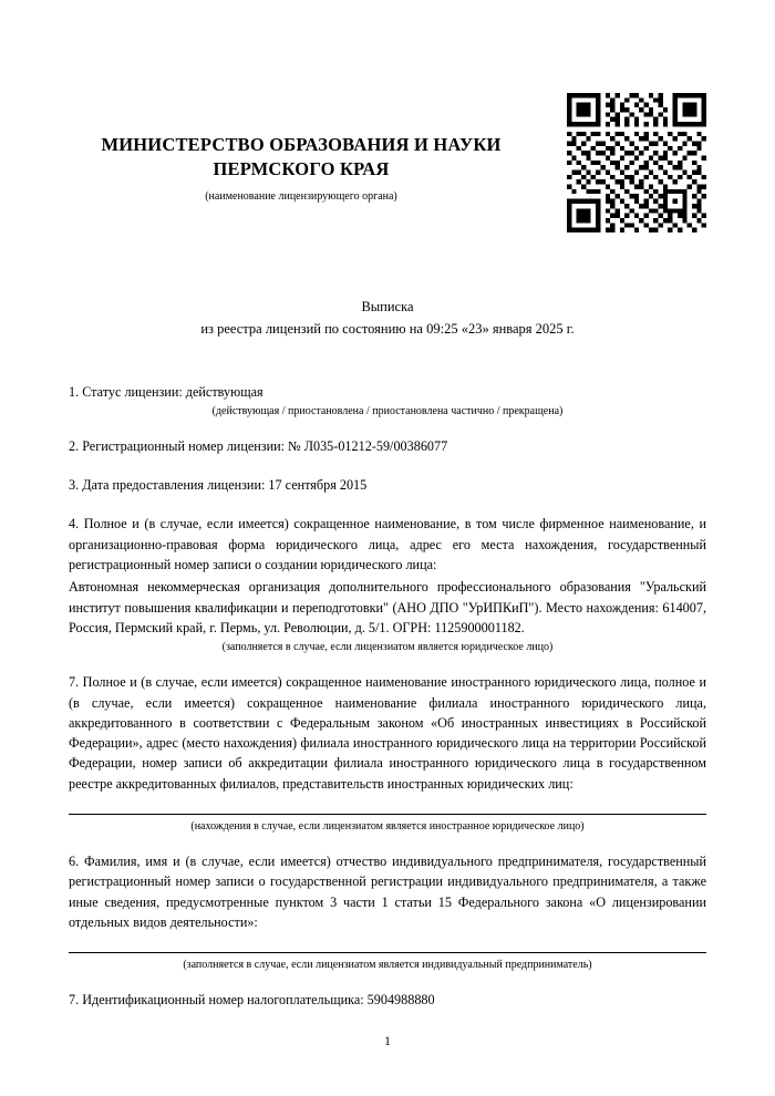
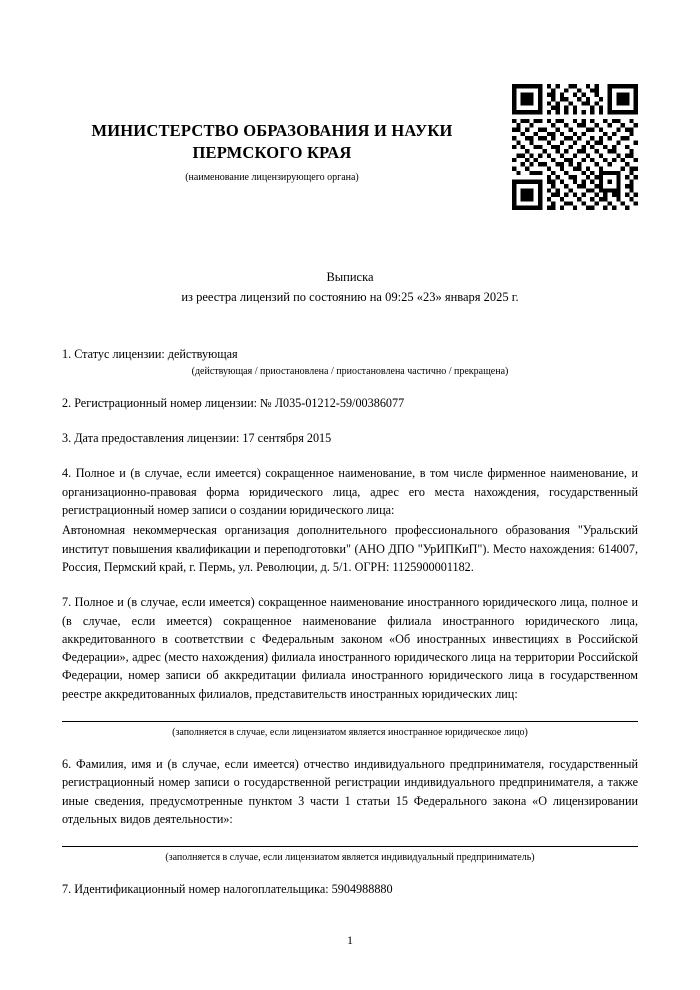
  МИНИСТЕРСТВО ОБРАЗОВАНИЯ И НАУКИ
  ПЕРМСКОГО КРАЯ
  (наименование лицензирующего органа)
  Выписка
  из реестра лицензий по состоянию на 09:25 «23» января 2025 г.
  1. Статус лицензии: действующая
  (действующая / приостановлена / приостановлена частично / прекращена)
  2. Регистрационный номер лицензии: № Л035-01212-59/00386077
  3. Дата предоставления лицензии: 17 сентября 2015
  4. Полное и (в случае, если имеется) сокращенное наименование, в том числе фирменное наименование, и организационно-правовая форма юридического лица, адрес его места нахождения, государственный регистрационный номер записи о создании юридического лица:
  Автономная некоммерческая организация дополнительного профессионального образования "Уральский институт повышения квалификации и переподготовки" (АНО ДПО "УрИПКиП"). Место нахождения: 614007, Россия, Пермский край, г. Пермь, ул. Революции, д. 5/1. ОГРН: 1125900001182.
- (заполняется в случае, если лицензиатом является юридическое лицо)
  7. Полное и (в случае, если имеется) сокращенное наименование иностранного юридического лица, полное и (в случае, если имеется) сокращенное наименование филиала иностранного юридического лица, аккредитованного в соответствии с Федеральным законом «Об иностранных инвестициях в Российской Федерации», адрес (место нахождения) филиала иностранного юридического лица на территории Российской Федерации, номер записи об аккредитации филиала иностранного юридического лица в государственном реестре аккредитованных филиалов, представительств иностранных юридических лиц:
- (нахождения в случае, если лицензиатом является иностранное юридическое лицо)
+ (заполняется в случае, если лицензиатом является иностранное юридическое лицо)
  6. Фамилия, имя и (в случае, если имеется) отчество индивидуального предпринимателя, государственный регистрационный номер записи о государственной регистрации индивидуального предпринимателя, а также иные сведения, предусмотренные пунктом 3 части 1 статьи 15 Федерального закона «О лицензировании отдельных видов деятельности»:
  (заполняется в случае, если лицензиатом является индивидуальный предприниматель)
  7. Идентификационный номер налогоплательщика: 5904988880
  1
